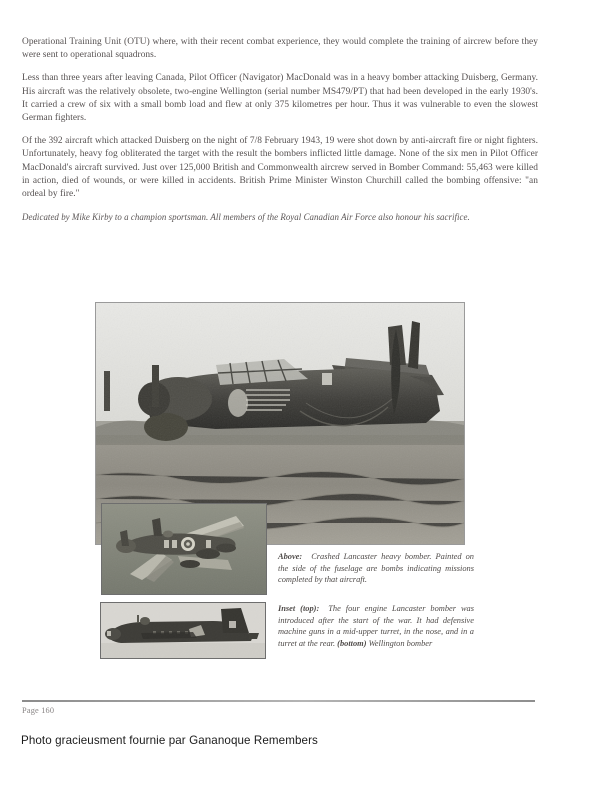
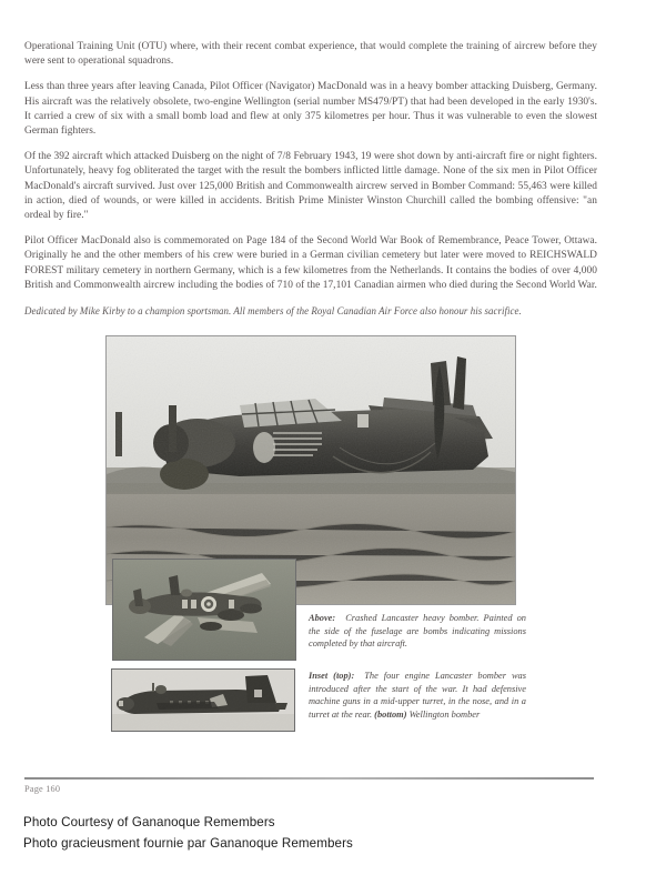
- Operational Training Unit (OTU) where, with their recent combat experience, they would complete the training of aircrew before they were sent to operational squadrons.
+ Operational Training Unit (OTU) where, with their recent combat experience, that would complete the training of aircrew before they were sent to operational squadrons.
  Less than three years after leaving Canada, Pilot Officer (Navigator) MacDonald was in a heavy bomber attacking Duisberg, Germany. His aircraft was the relatively obsolete, two-engine Wellington (serial number MS479/PT) that had been developed in the early 1930's. It carried a crew of six with a small bomb load and flew at only 375 kilometres per hour. Thus it was vulnerable to even the slowest German fighters.
  Of the 392 aircraft which attacked Duisberg on the night of 7/8 February 1943, 19 were shot down by anti-aircraft fire or night fighters. Unfortunately, heavy fog obliterated the target with the result the bombers inflicted little damage. None of the six men in Pilot Officer MacDonald's aircraft survived. Just over 125,000 British and Commonwealth aircrew served in Bomber Command: 55,463 were killed in action, died of wounds, or were killed in accidents. British Prime Minister Winston Churchill called the bombing offensive: "an ordeal by fire."
+ Pilot Officer MacDonald also is commemorated on Page 184 of the Second World War Book of Remembrance, Peace Tower, Ottawa. Originally he and the other members of his crew were buried in a German civilian cemetery but later were moved to REICHSWALD FOREST military cemetery in northern Germany, which is a few kilometres from the Netherlands. It contains the bodies of over 4,000 British and Commonwealth aircrew including the bodies of 710 of the 17,101 Canadian airmen who died during the Second World War.
  Dedicated by Mike Kirby to a champion sportsman. All members of the Royal Canadian Air Force also honour his sacrifice.
  Above: Crashed Lancaster heavy bomber. Painted on the side of the fuselage are bombs indicating missions completed by that aircraft.
  Inset (top): The four engine Lancaster bomber was introduced after the start of the war. It had defensive machine guns in a mid-upper turret, in the nose, and in a turret at the rear. (bottom) Wellington bomber
  Page 160
+ Photo Courtesy of Gananoque Remembers
  Photo gracieusment fournie par Gananoque Remembers
